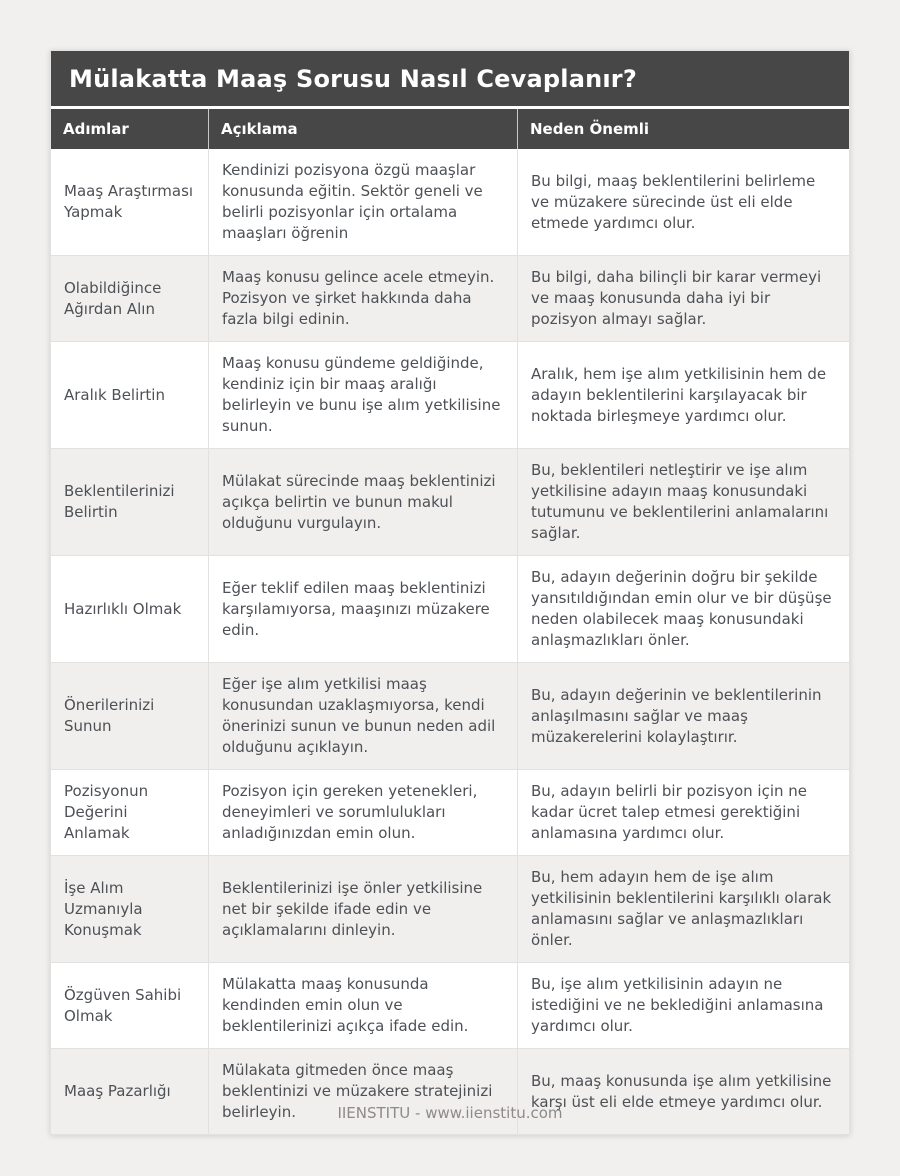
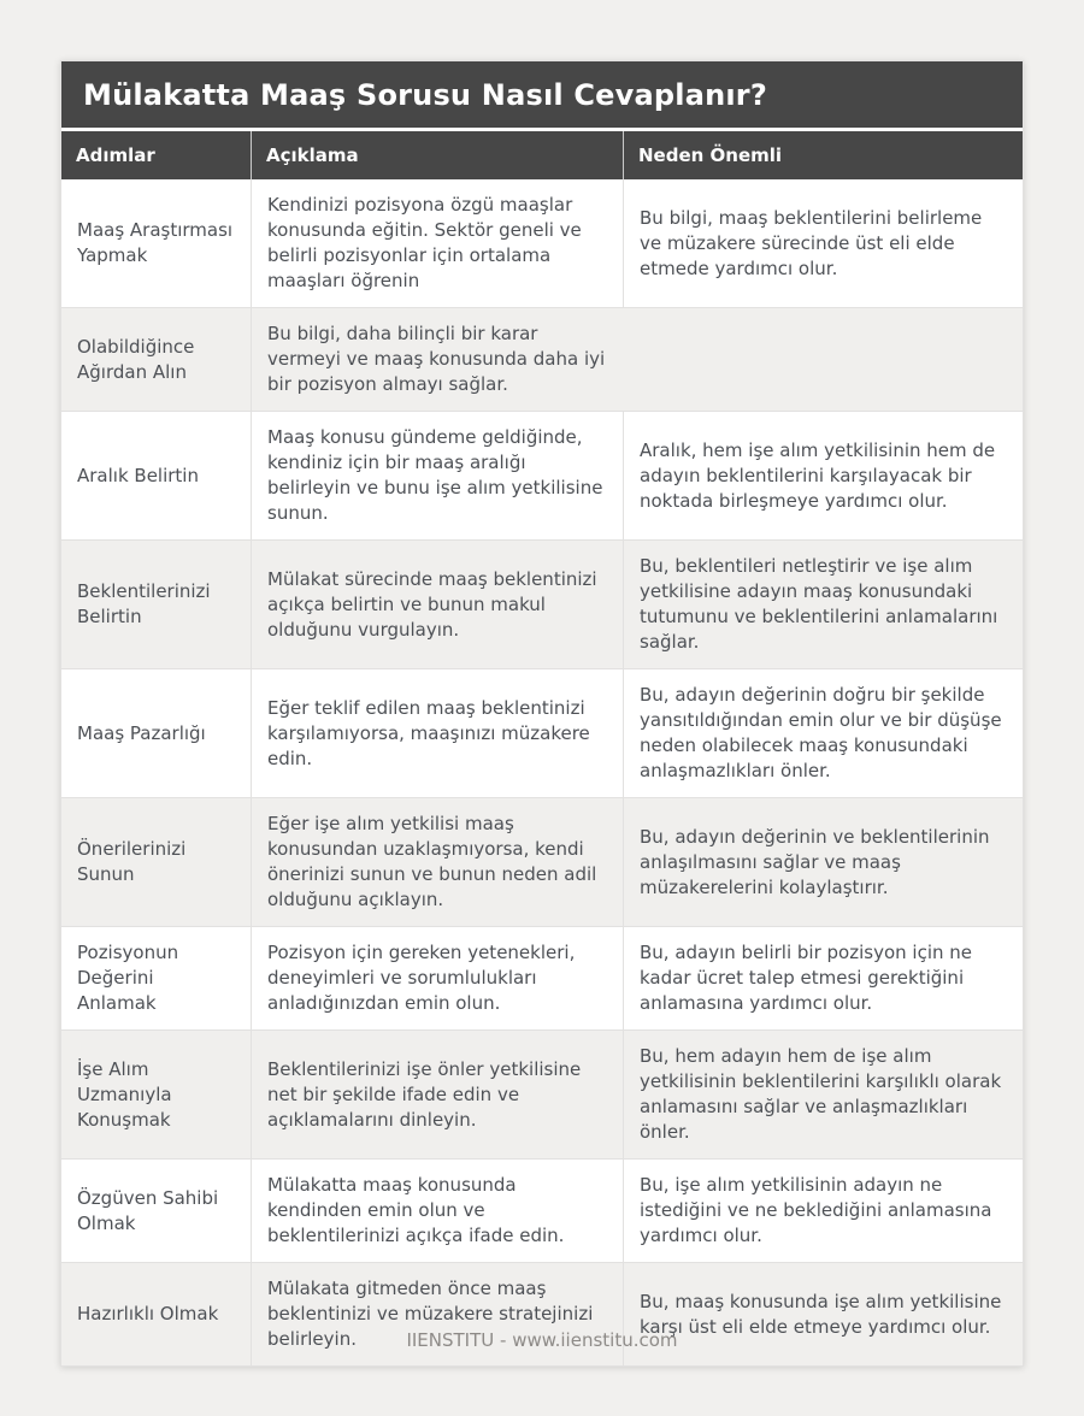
  Mülakatta Maaş Sorusu Nasıl Cevaplanır?
  Adımlar
  Açıklama
  Neden Önemli
  Maaş Araştırması Yapmak
  Kendinizi pozisyona özgü maaşlar konusunda eğitin. Sektör geneli ve belirli pozisyonlar için ortalama maaşları öğrenin
  Bu bilgi, maaş beklentilerini belirleme ve müzakere sürecinde üst eli elde etmede yardımcı olur.
  Olabildiğince Ağırdan Alın
- Maaş konusu gelince acele etmeyin. Pozisyon ve şirket hakkında daha fazla bilgi edinin.
  Bu bilgi, daha bilinçli bir karar vermeyi ve maaş konusunda daha iyi bir pozisyon almayı sağlar.
  Aralık Belirtin
  Maaş konusu gündeme geldiğinde, kendiniz için bir maaş aralığı belirleyin ve bunu işe alım yetkilisine sunun.
  Aralık, hem işe alım yetkilisinin hem de adayın beklentilerini karşılayacak bir noktada birleşmeye yardımcı olur.
  Beklentilerinizi Belirtin
  Mülakat sürecinde maaş beklentinizi açıkça belirtin ve bunun makul olduğunu vurgulayın.
  Bu, beklentileri netleştirir ve işe alım yetkilisine adayın maaş konusundaki tutumunu ve beklentilerini anlamalarını sağlar.
- Hazırlıklı Olmak
+ Maaş Pazarlığı
  Eğer teklif edilen maaş beklentinizi karşılamıyorsa, maaşınızı müzakere edin.
  Bu, adayın değerinin doğru bir şekilde yansıtıldığından emin olur ve bir düşüşe neden olabilecek maaş konusundaki anlaşmazlıkları önler.
  Önerilerinizi Sunun
  Eğer işe alım yetkilisi maaş konusundan uzaklaşmıyorsa, kendi önerinizi sunun ve bunun neden adil olduğunu açıklayın.
  Bu, adayın değerinin ve beklentilerinin anlaşılmasını sağlar ve maaş müzakerelerini kolaylaştırır.
  Pozisyonun Değerini Anlamak
  Pozisyon için gereken yetenekleri, deneyimleri ve sorumlulukları anladığınızdan emin olun.
  Bu, adayın belirli bir pozisyon için ne kadar ücret talep etmesi gerektiğini anlamasına yardımcı olur.
  İşe Alım Uzmanıyla Konuşmak
  Beklentilerinizi işe önler yetkilisine net bir şekilde ifade edin ve açıklamalarını dinleyin.
  Bu, hem adayın hem de işe alım yetkilisinin beklentilerini karşılıklı olarak anlamasını sağlar ve anlaşmazlıkları önler.
  Özgüven Sahibi Olmak
  Mülakatta maaş konusunda kendinden emin olun ve beklentilerinizi açıkça ifade edin.
  Bu, işe alım yetkilisinin adayın ne istediğini ve ne beklediğini anlamasına yardımcı olur.
- Maaş Pazarlığı
+ Hazırlıklı Olmak
  Mülakata gitmeden önce maaş beklentinizi ve müzakere stratejinizi belirleyin.
  Bu, maaş konusunda işe alım yetkilisine karşı üst eli elde etmeye yardımcı olur.
  IIENSTITU - www.iienstitu.com
